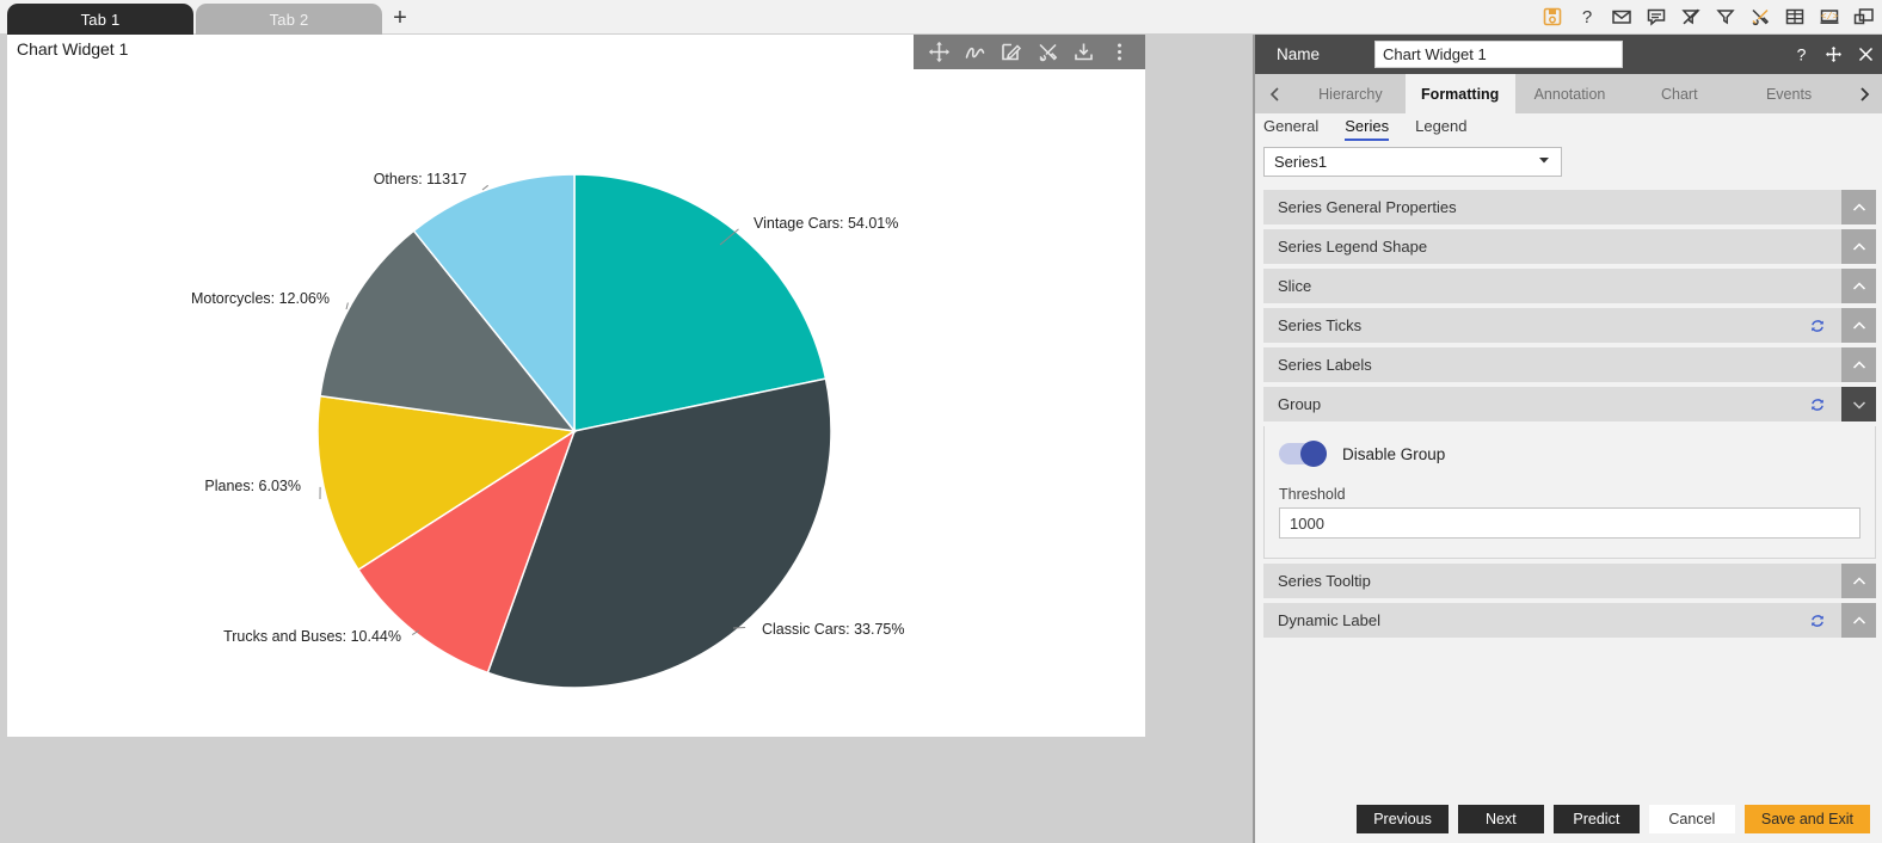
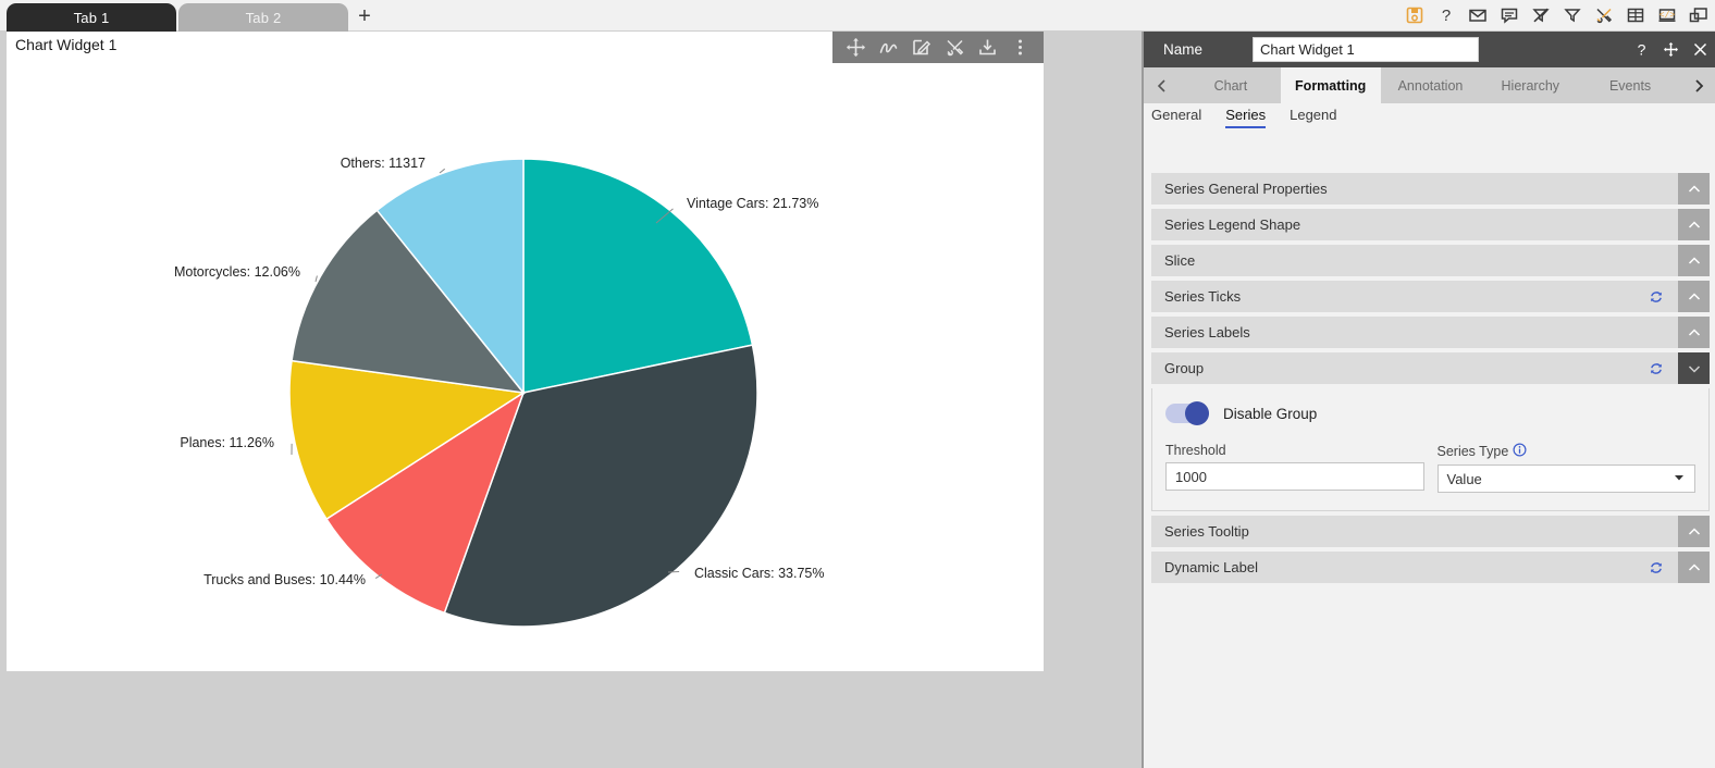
  Tab 1
  Tab 2
  +
  ?
  </>
  Chart Widget 1
- Vintage Cars: 54.01%
+ Vintage Cars: 21.73%
  Classic Cars: 33.75%
  Trucks and Buses: 10.44%
- Planes: 6.03%
+ Planes: 11.26%
  Motorcycles: 12.06%
  Others: 11317
  Name
  Chart Widget 1
  ?
- Hierarchy
+ Chart
  Formatting
  Annotation
- Chart
+ Hierarchy
  Events
  General
  Series
  Legend
- Series1
  Series General Properties
  Series Legend Shape
  Slice
  Series Ticks
  Series Labels
  Group
  Disable Group
  Threshold
  1000
+ Series Type
+ Value
  Series Tooltip
  Dynamic Label
- Previous
- Next
- Predict
- Cancel
- Save and Exit
